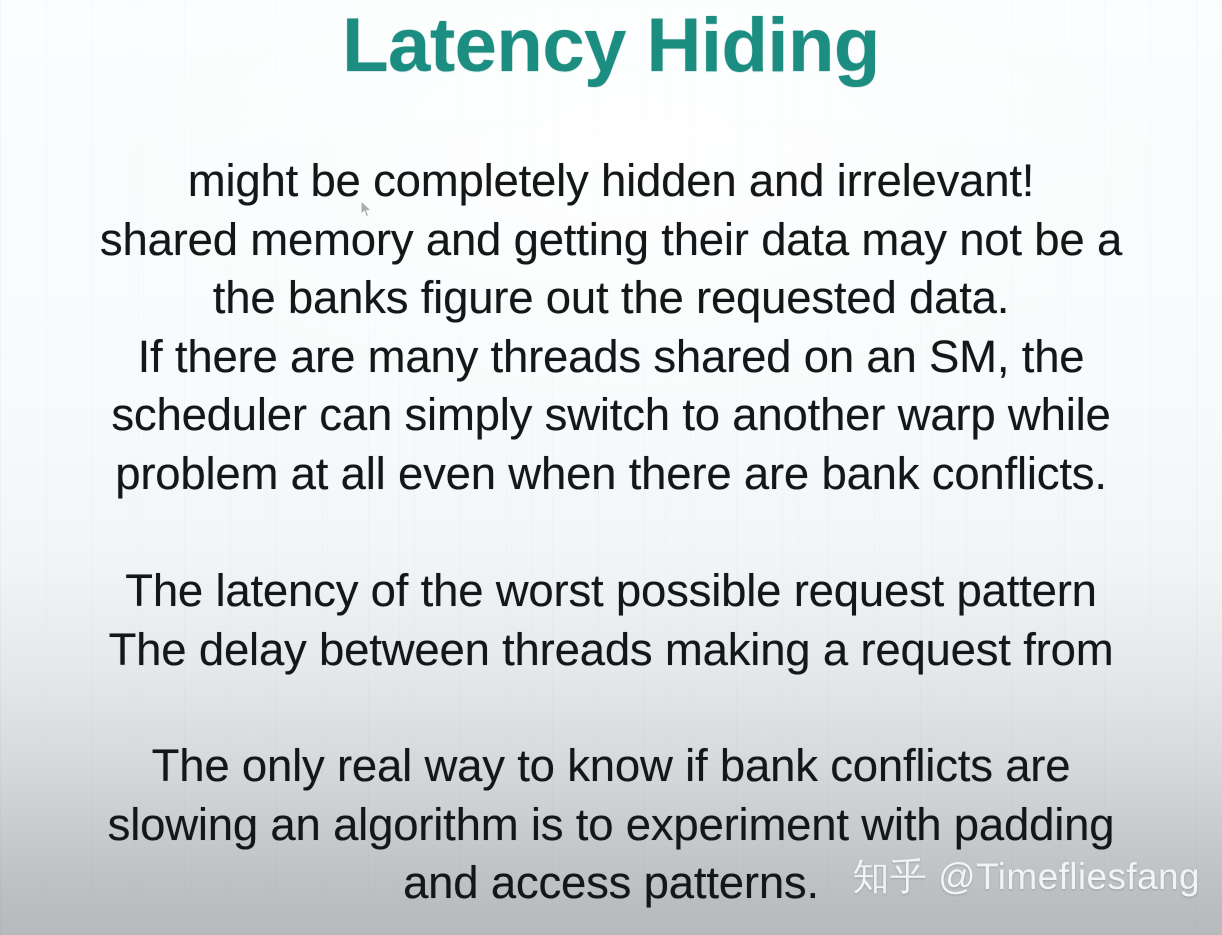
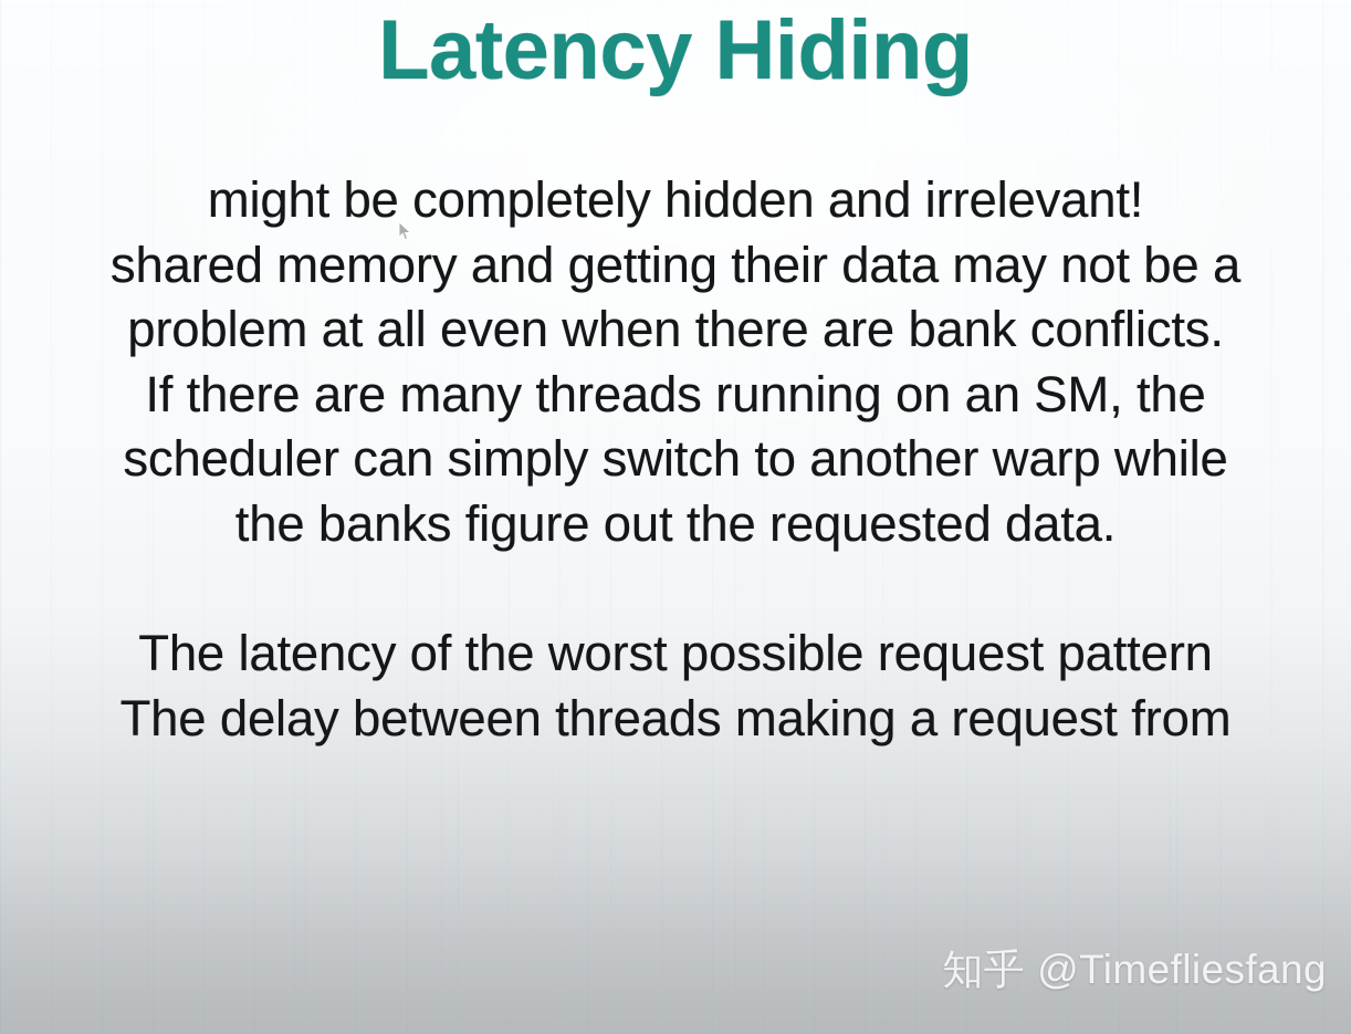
  Latency Hiding
  might be completely hidden and irrelevant!
  shared memory and getting their data may not be a
- the banks figure out the requested data.
+ problem at all even when there are bank conflicts.
- If there are many threads shared on an SM, the
+ If there are many threads running on an SM, the
  scheduler can simply switch to another warp while
- problem at all even when there are bank conflicts.
+ the banks figure out the requested data.
  The latency of the worst possible request pattern
  The delay between threads making a request from
- The only real way to know if bank conflicts are
- slowing an algorithm is to experiment with padding
- and access patterns.
  知乎
  @Timefliesfang
